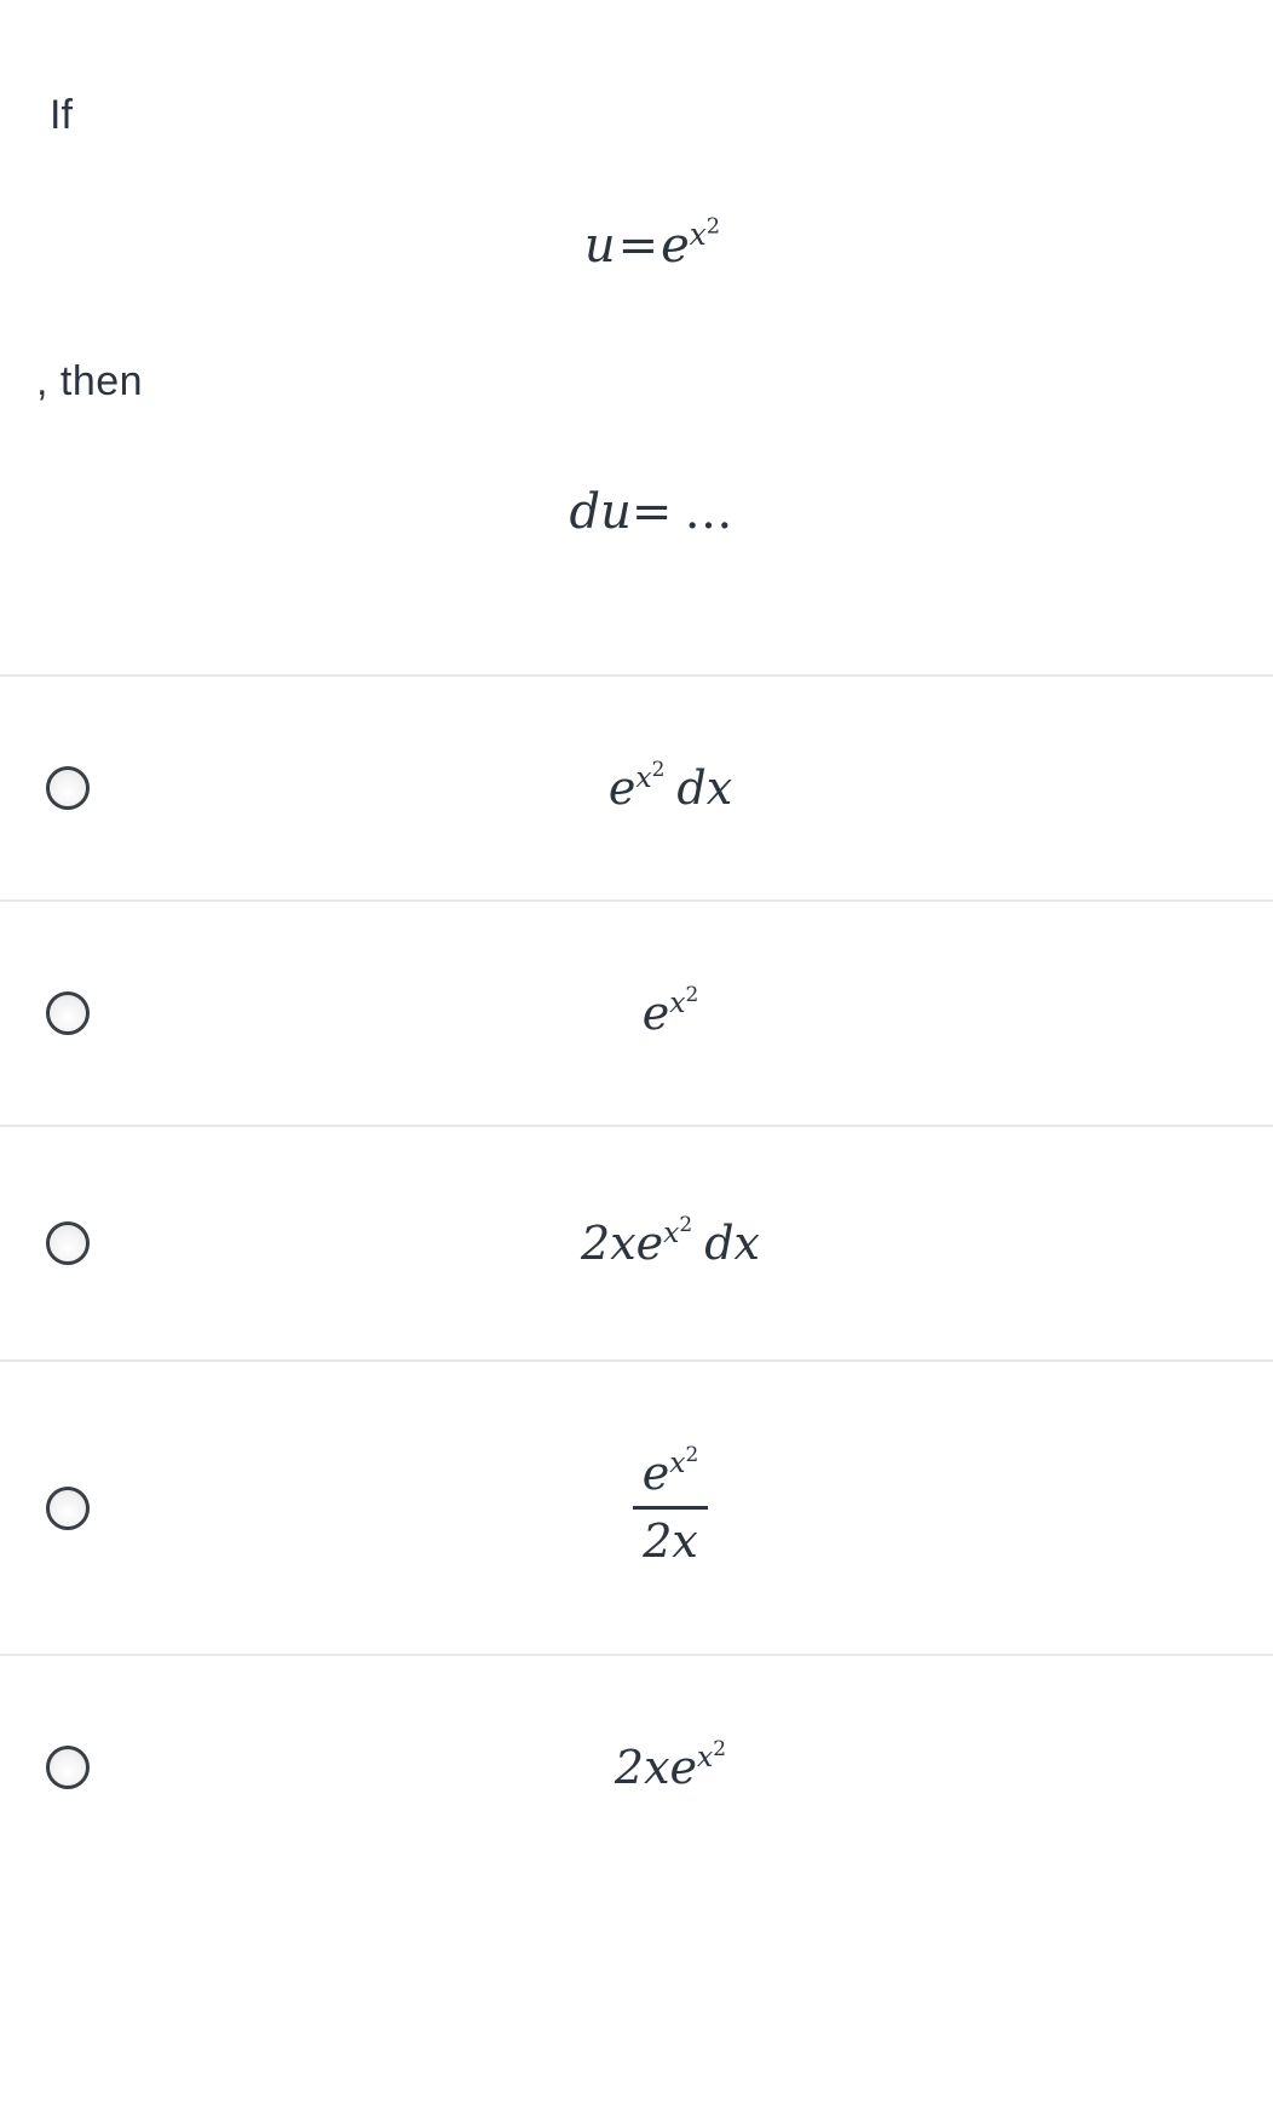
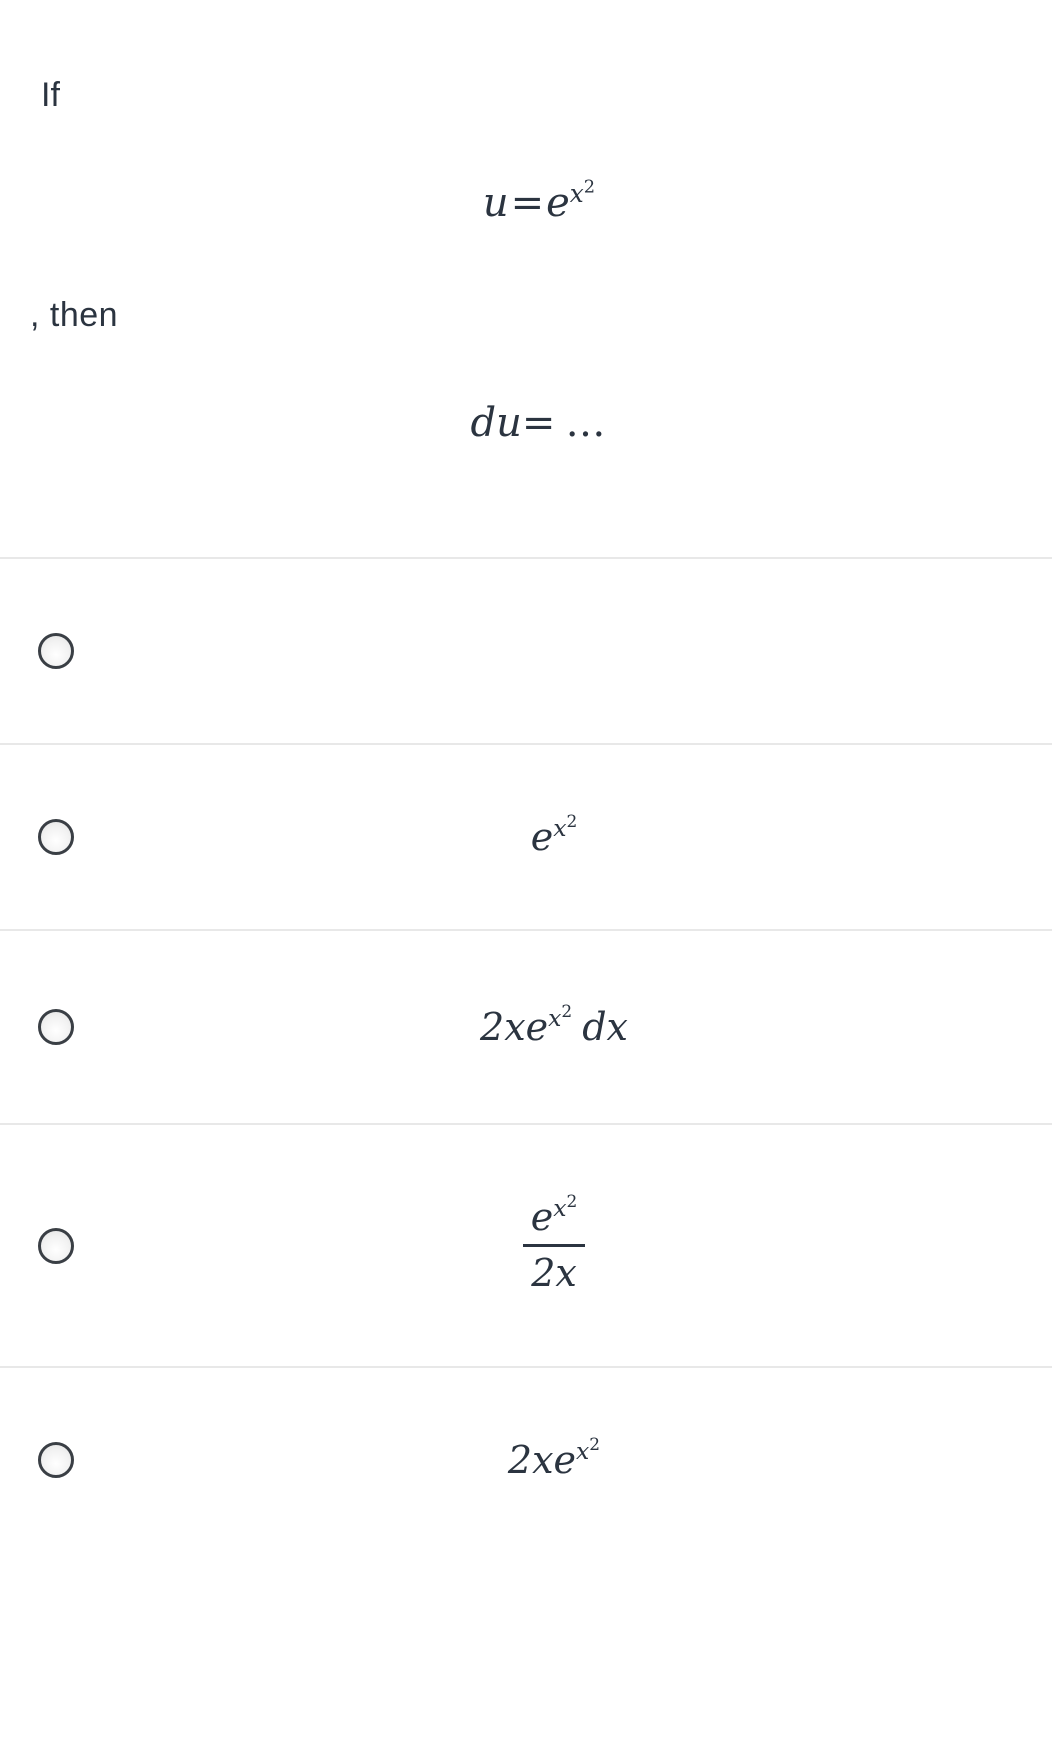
  If
  u=ex2
  , then
  du= …
- ex2dx
  ex2
  2xex2dx
  ex2
  2x
  2xex2
